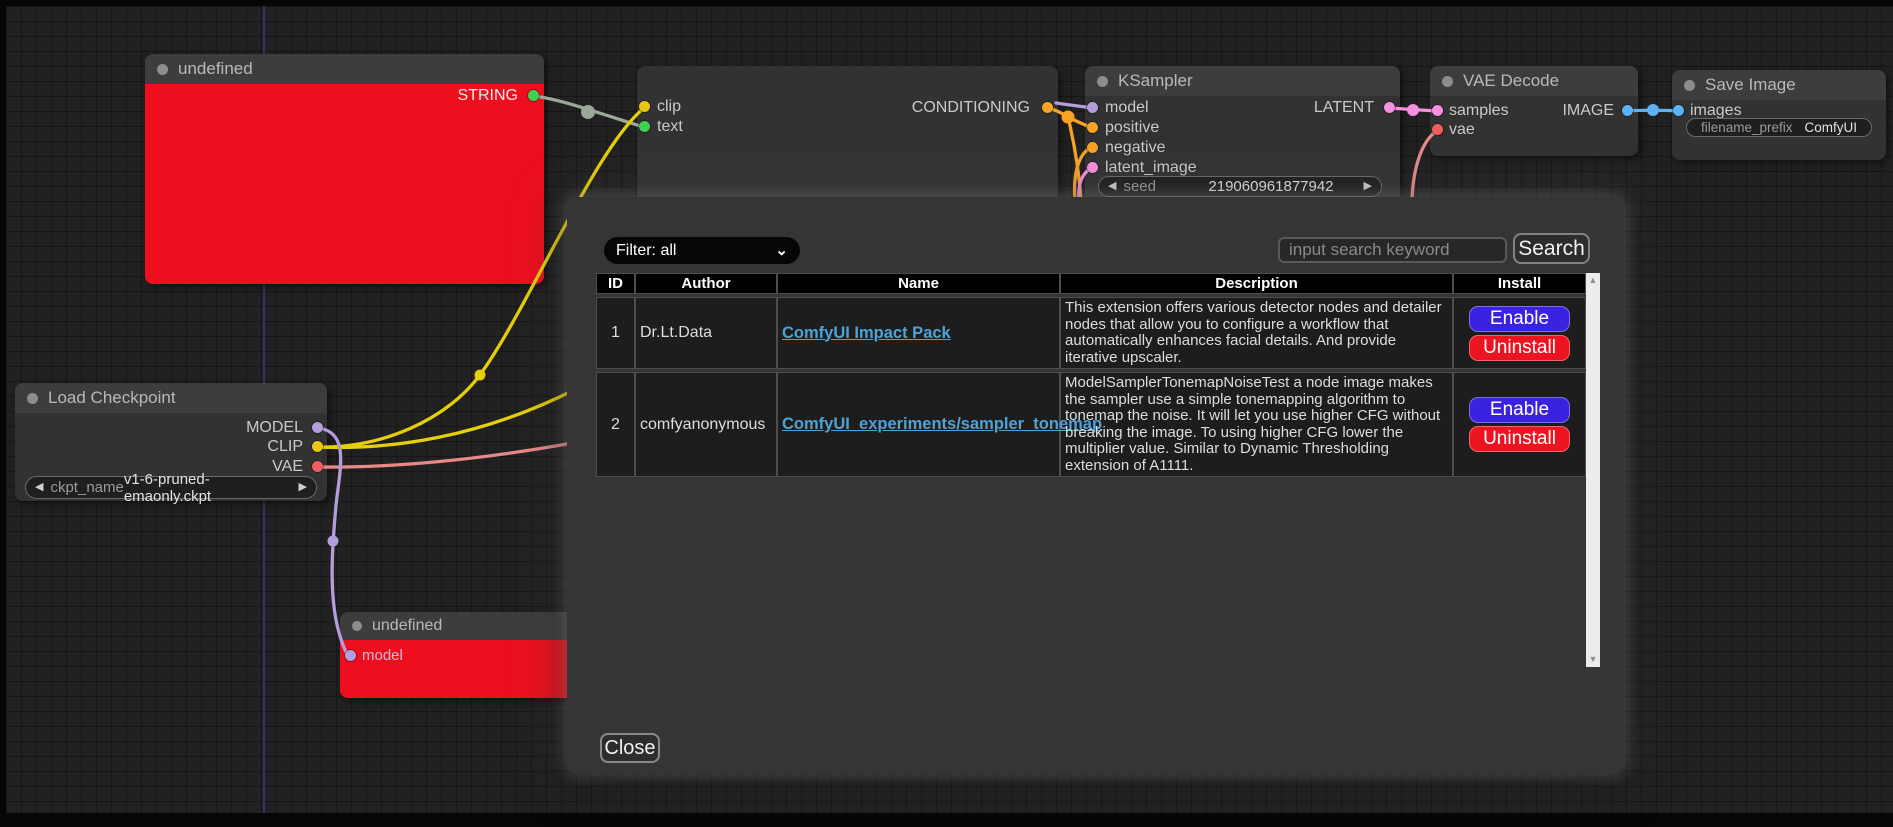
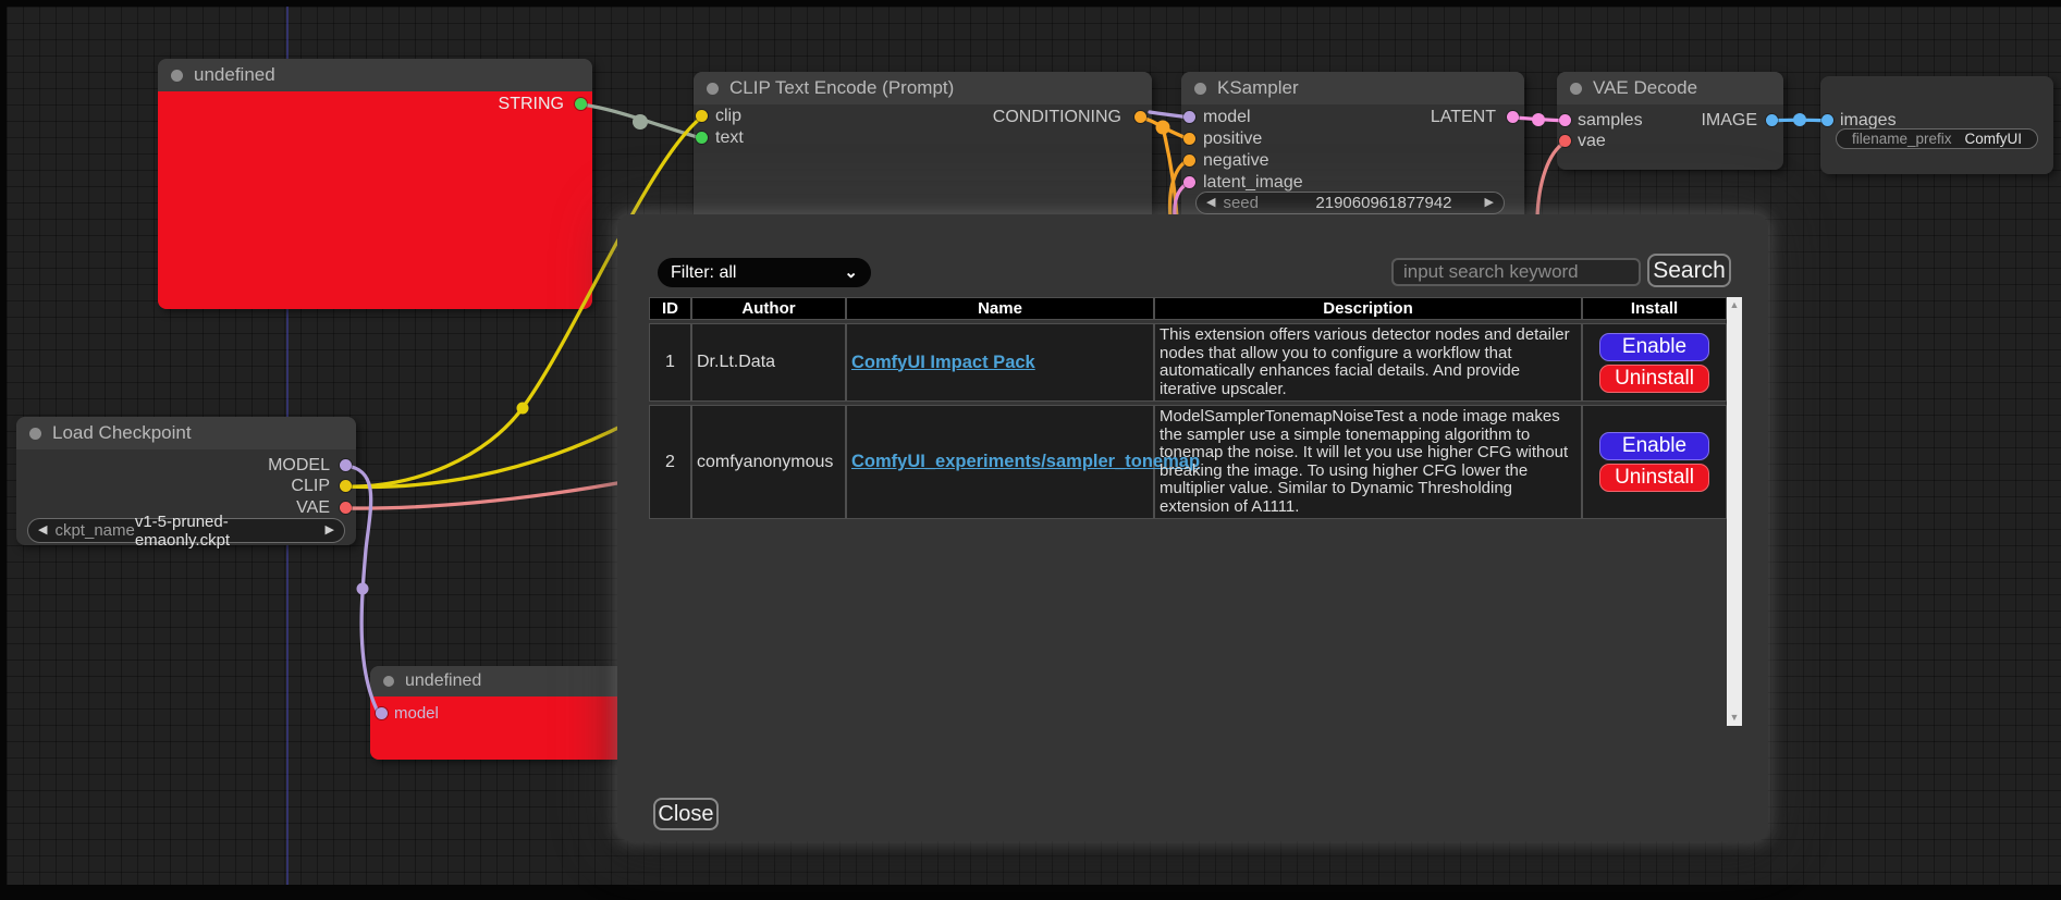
  undefined
  STRING
+ CLIP Text Encode (Prompt)
  clip
  text
  CONDITIONING
  KSampler
  model
  positive
  negative
  latent_image
  LATENT
  ◀
  seed
  219060961877942
  ▶
  VAE Decode
  samples
  vae
  IMAGE
- Save Image
  images
  filename_prefix
  ComfyUI
  Load Checkpoint
  MODEL
  CLIP
  VAE
  ◀
  ckpt_name
- v1-6-pruned-emaonly.ckpt
+ v1-5-pruned-emaonly.ckpt
  ▶
  undefined
  model
  Filter: all
  ⌄
  input search keyword
  Search
  ID	Author	Name	Description	Install
  1	Dr.Lt.Data	ComfyUI Impact Pack	This extension offers various detector nodes and detailer nodes that allow you to configure a workflow that automatically enhances facial details. And provide iterative upscaler.	Enable Uninstall
  2	comfyanonymous	ComfyUI_experiments/sampler_tone	ModelSamplerTonemapNoiseTest a node image makes the sampler use a simple tonemapping algorithm to tonemap the noise. It will let you use higher CFG without breaking the image. To using higher CFG lower the multiplier value. Similar to Dynamic Thresholding extension of A1111.	Enable Uninstall
  ▲
  ▼
  Close
